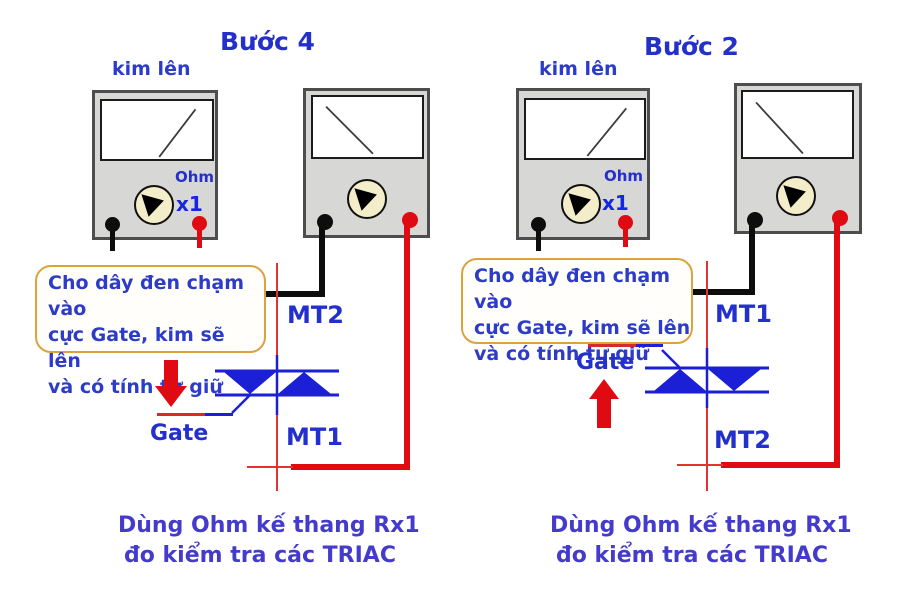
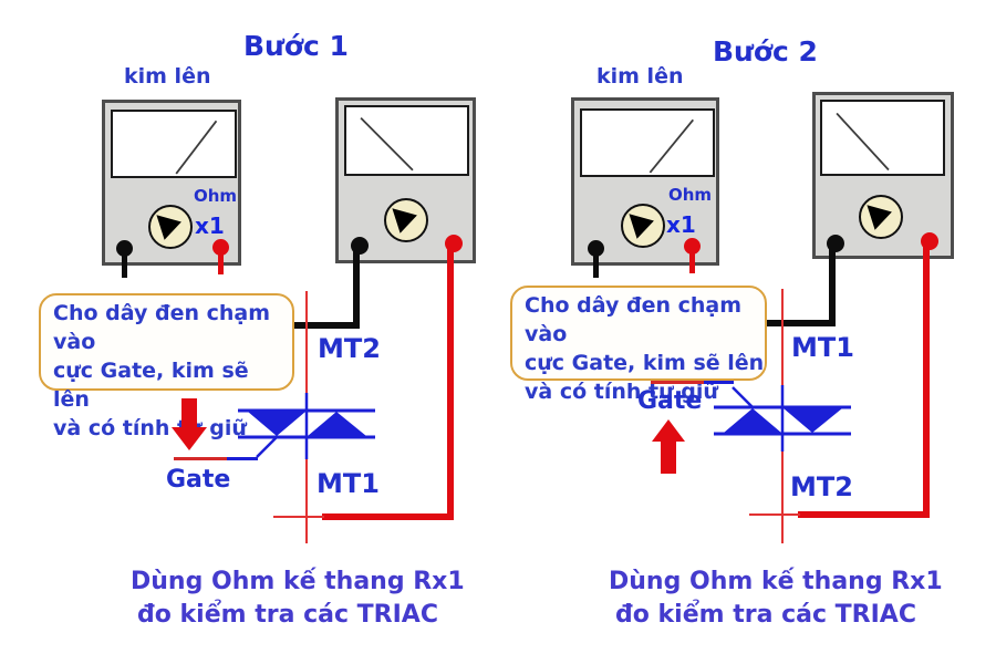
- Bước 4
+ Bước 1
  kim lên
  Ohm
  x1
  MT2
  MT1
  Cho dây đen chạm vào
  cực Gate, kim sẽ lên
  và có tính tự giữ
  Gate
  Dùng Ohm kế thang Rx1
  đo kiểm tra các TRIAC
  Bước 2
  kim lên
  Ohm
  x1
  MT1
  MT2
  Cho dây đen chạm vào
  cực Gate, kim sẽ lên
  và có tính tự giữ
  Gate
  Dùng Ohm kế thang Rx1
  đo kiểm tra các TRIAC
